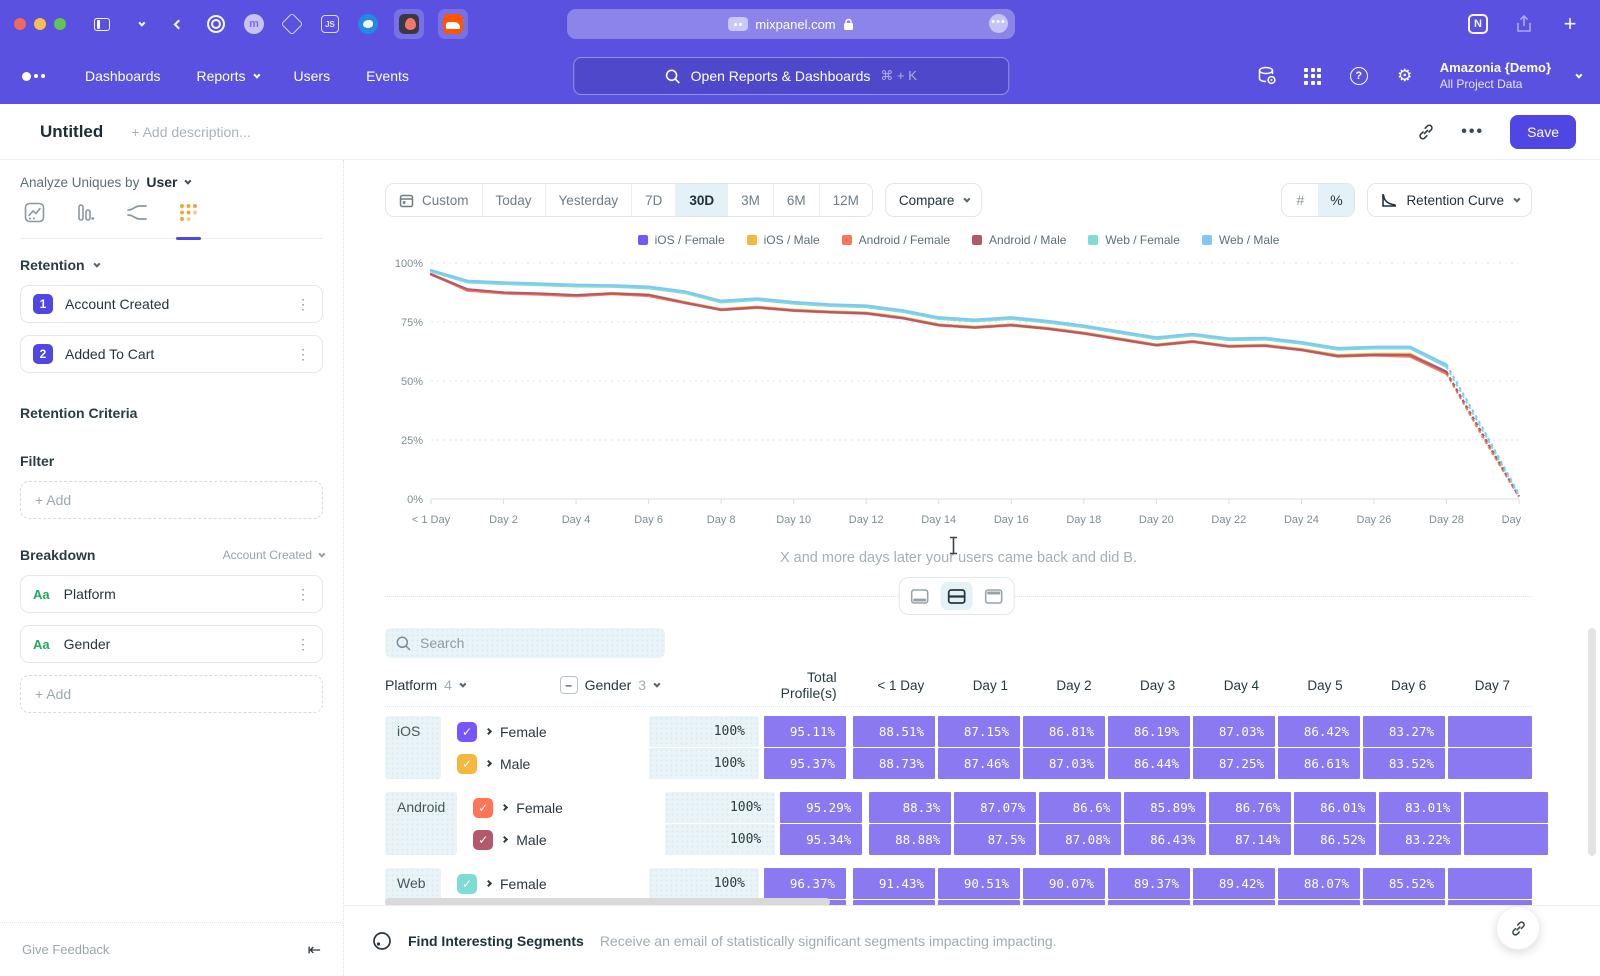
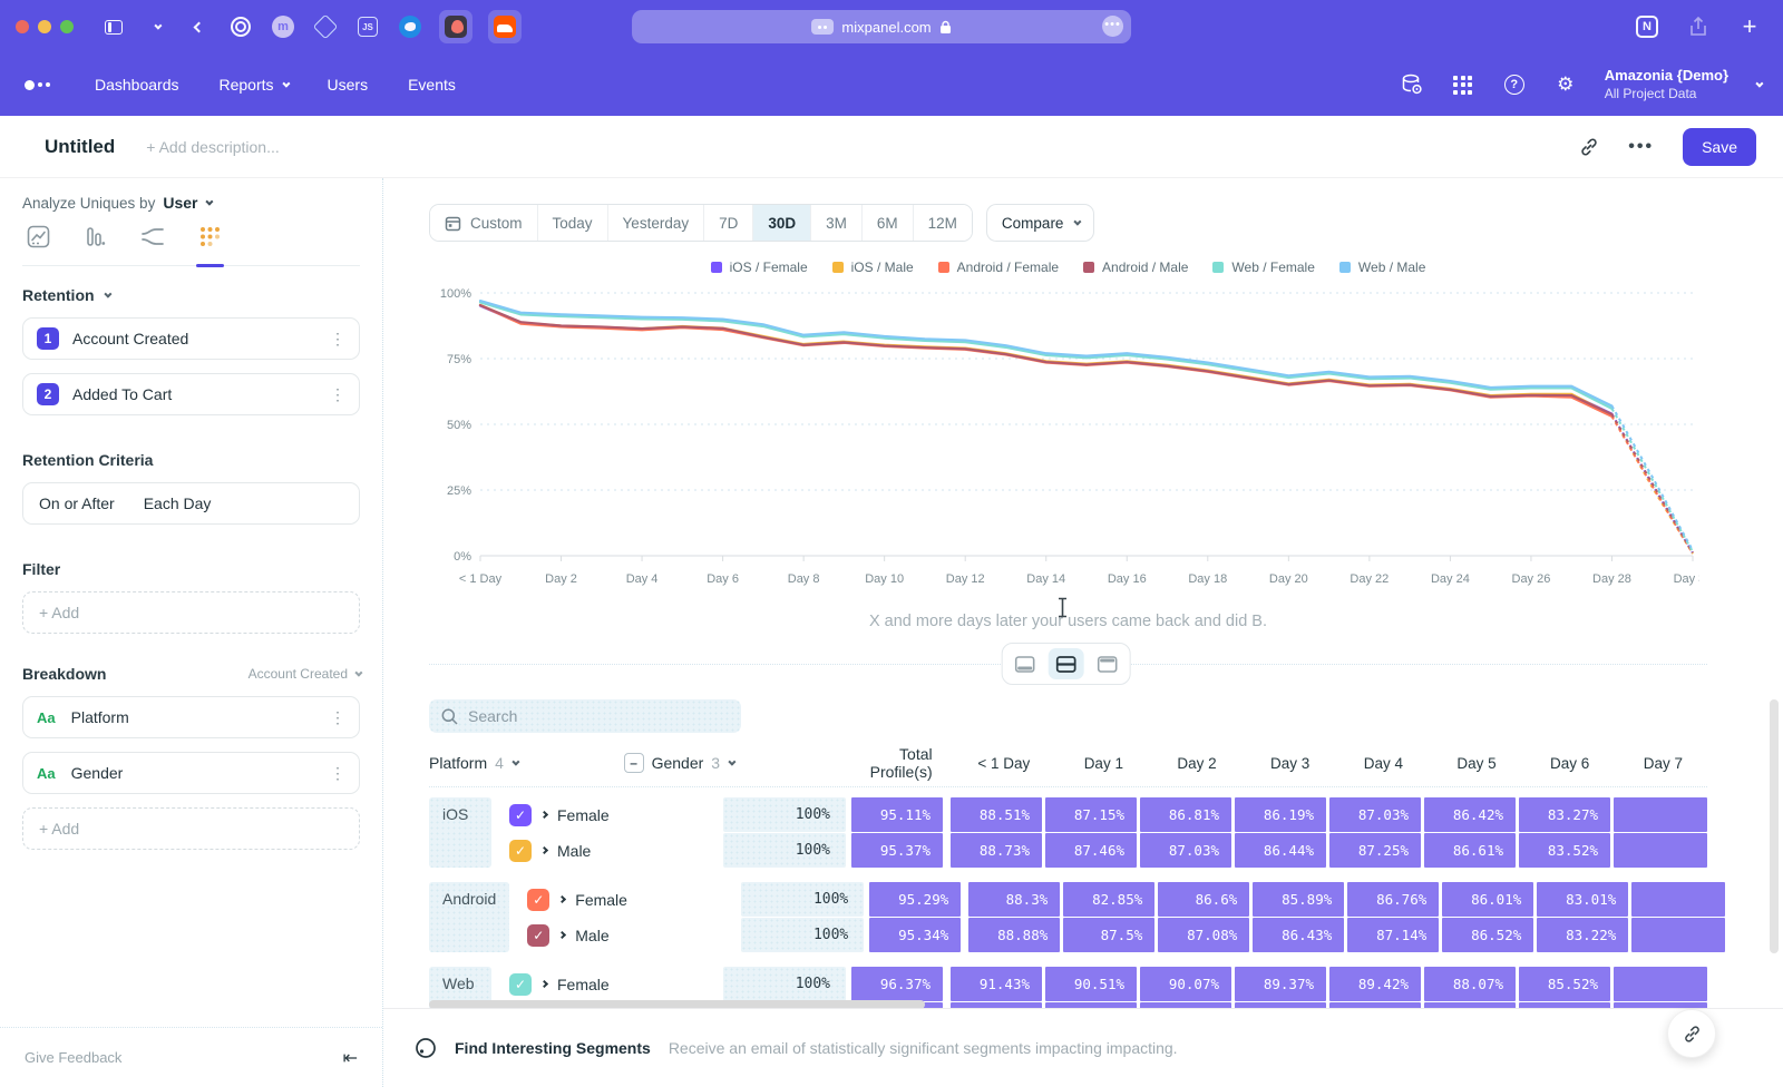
  m
  JS
  mixpanel.com
  •••
  N
  +
  Dashboards
  Reports
  Users
  Events
- Open Reports & Dashboards
- ⌘ + K
  ?
  ⚙
  Amazonia {Demo}
  All Project Data
  Untitled
  + Add description...
  •••
  Save
  Analyze Uniques by
  User
  Retention
  1
  Account Created
  ⋮
  2
  Added To Cart
  ⋮
  Retention Criteria
+ On or After
+ Each Day
  Filter
  + Add
  Breakdown
  Account Created
  Aa
  Platform
  ⋮
  Aa
  Gender
  ⋮
  + Add
  Give Feedback
  ⇤
  Custom
  Today
  Yesterday
  7D
  30D
  3M
  6M
  12M
  Compare
- #
- %
- Retention Curve
  iOS / Female
  iOS / Male
  Android / Female
  Android / Male
  Web / Female
  Web / Male
  0%
  25%
  50%
  75%
  100%
  < 1 Day
  Day 2
  Day 4
  Day 6
  Day 8
  Day 10
  Day 12
  Day 14
  Day 16
  Day 18
  Day 20
  Day 22
  Day 24
  Day 26
  Day 28
  X and more days later your users came back and did B.
  Search
  Platform
  4
  –
  Gender
  3
  Total Profile(s)
  < 1 Day
  Day 1
  Day 2
  Day 3
  Day 4
  Day 5
  Day 6
  Day 7
  iOS
  ✓
  Female
  100%
  95.11%
  88.51%
  87.15%
  86.81%
  86.19%
  87.03%
  86.42%
  83.27%
  ✓
  Male
  100%
  95.37%
  88.73%
  87.46%
  87.03%
  86.44%
  87.25%
  86.61%
  83.52%
  Android
  ✓
  Female
  100%
  95.29%
  88.3%
- 87.07%
+ 82.85%
  86.6%
  85.89%
  86.76%
  86.01%
  83.01%
  ✓
  Male
  100%
  95.34%
  88.88%
  87.5%
  87.08%
  86.43%
  87.14%
  86.52%
  83.22%
  Web
  ✓
  Female
  100%
  96.37%
  91.43%
  90.51%
  90.07%
  89.37%
  89.42%
  88.07%
  85.52%
  Find Interesting Segments
  Receive an email of statistically significant segments impacting impacting.
